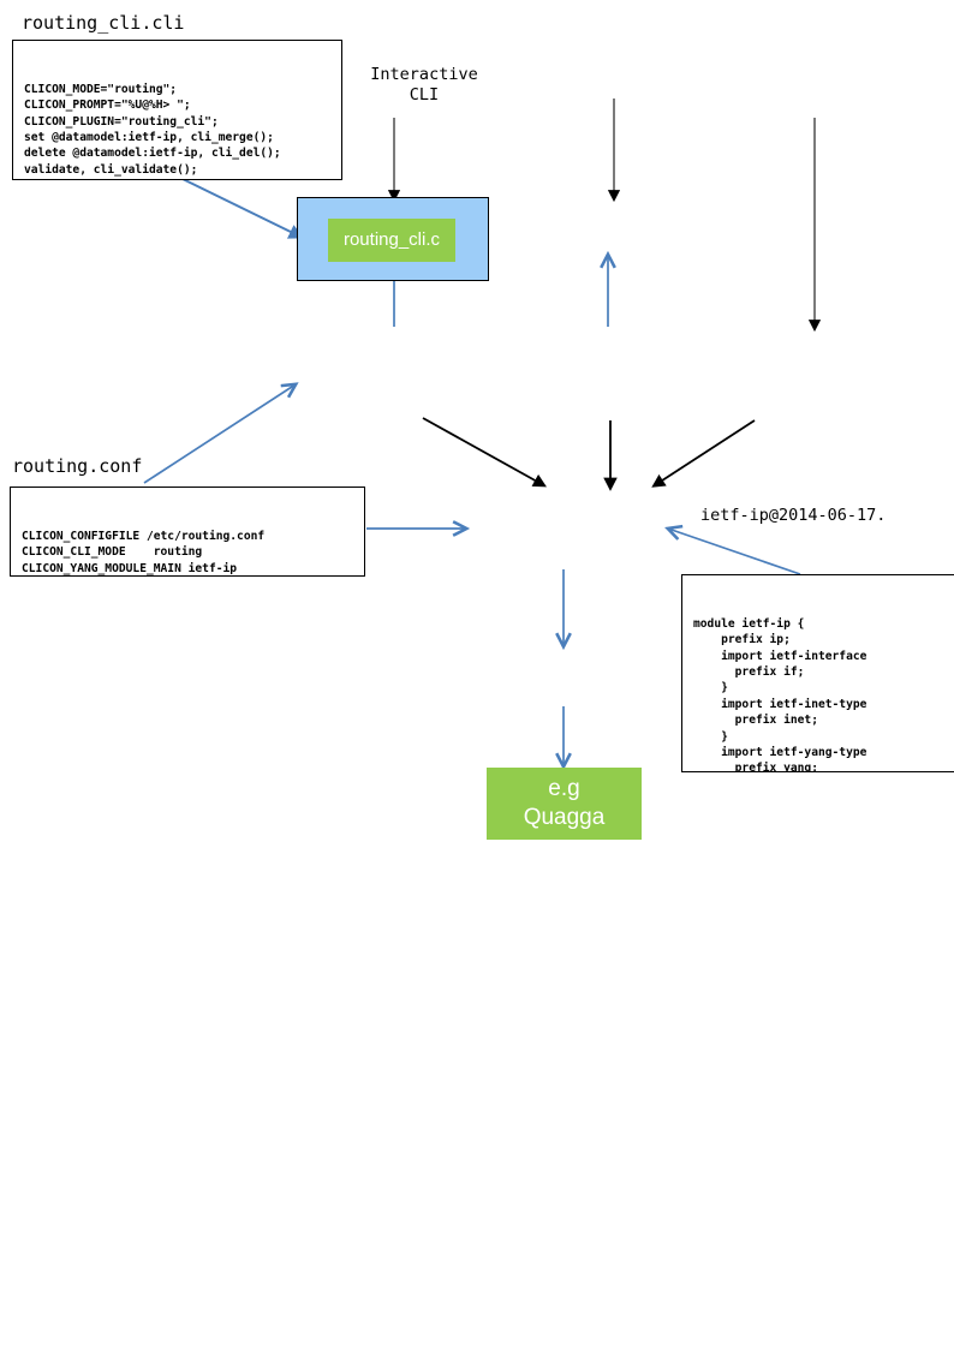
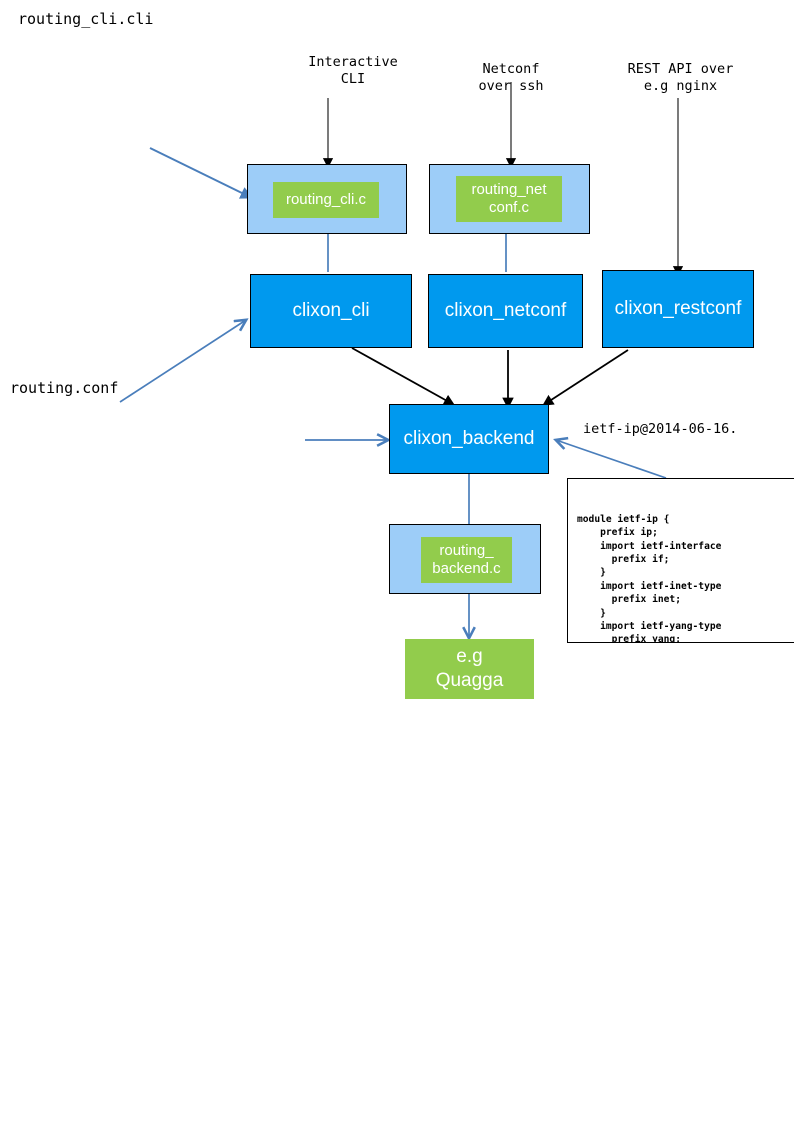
  routing_cli.cli
- CLICON_MODE="routing";
- CLICON_PROMPT="%U@%H> ";
- CLICON_PLUGIN="routing_cli";
- set @datamodel:ietf-ip, cli_merge();
- delete @datamodel:ietf-ip, cli_del();
- validate, cli_validate();
  Interactive
  CLI
+ Netconf
+ over ssh
+ REST API over
+ e.g nginx
  routing_cli.c
+ routing_net
+ conf.c
+ clixon_cli
+ clixon_netconf
+ clixon_restconf
+ clixon_backend
  routing.conf
- CLICON_CONFIGFILE /etc/routing.conf
- CLICON_CLI_MODE routing
- CLICON_YANG_MODULE_MAIN ietf-ip
- ietf-ip@2014-06-17.
+ ietf-ip@2014-06-16.
  module ietf-ip {
  prefix ip;
  import ietf-interface
  prefix if;
  }
  import ietf-inet-type
  prefix inet;
  }
  import ietf-yang-type
  prefix yang;
+ routing_
+ backend.c
  e.g
  Quagga
